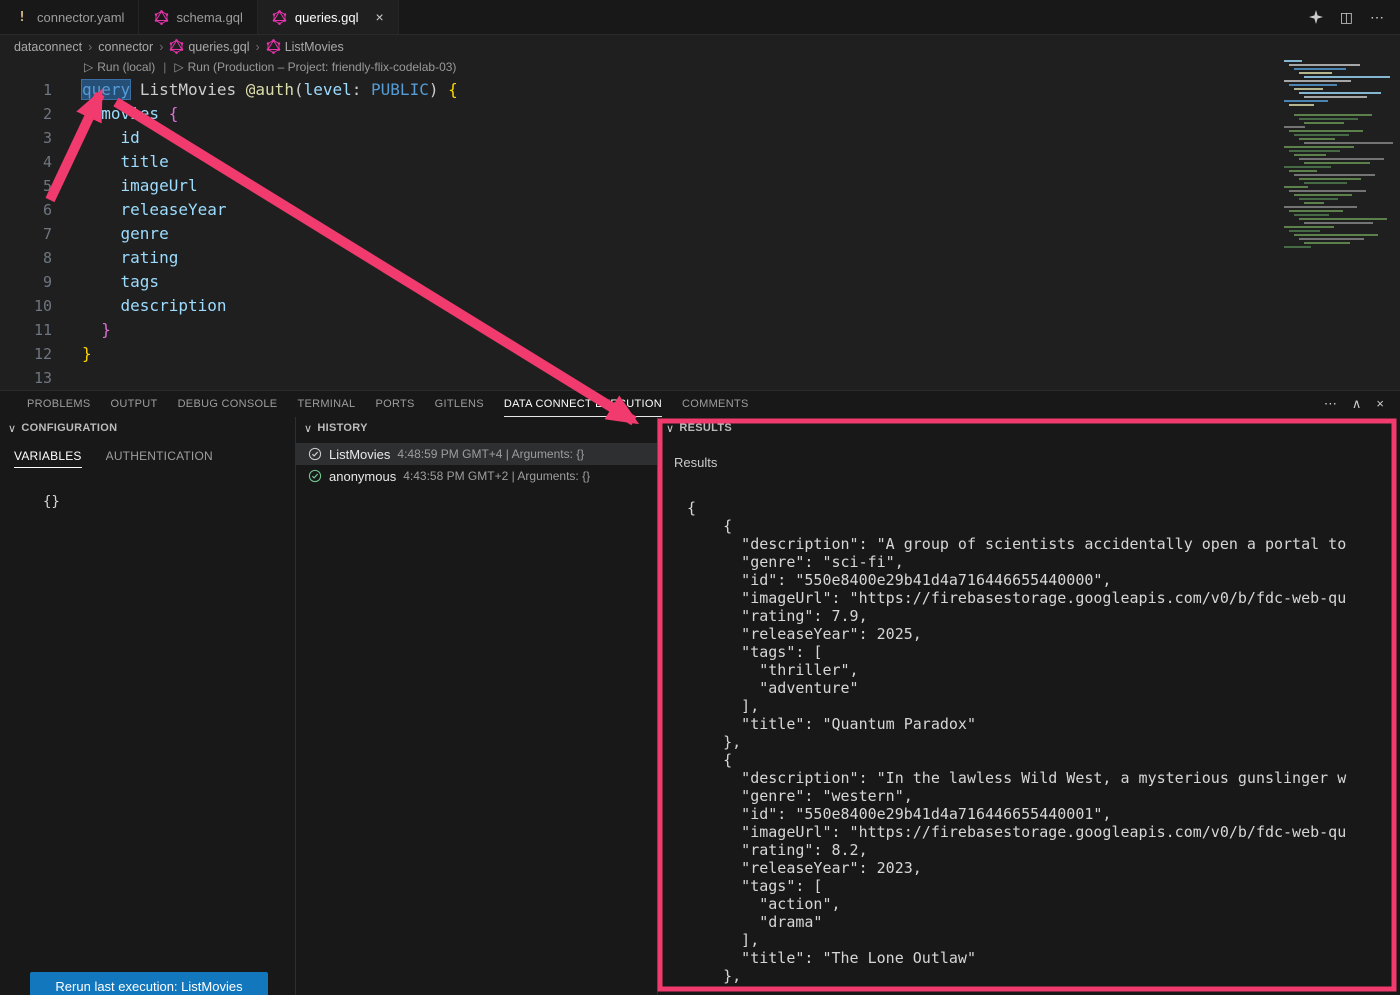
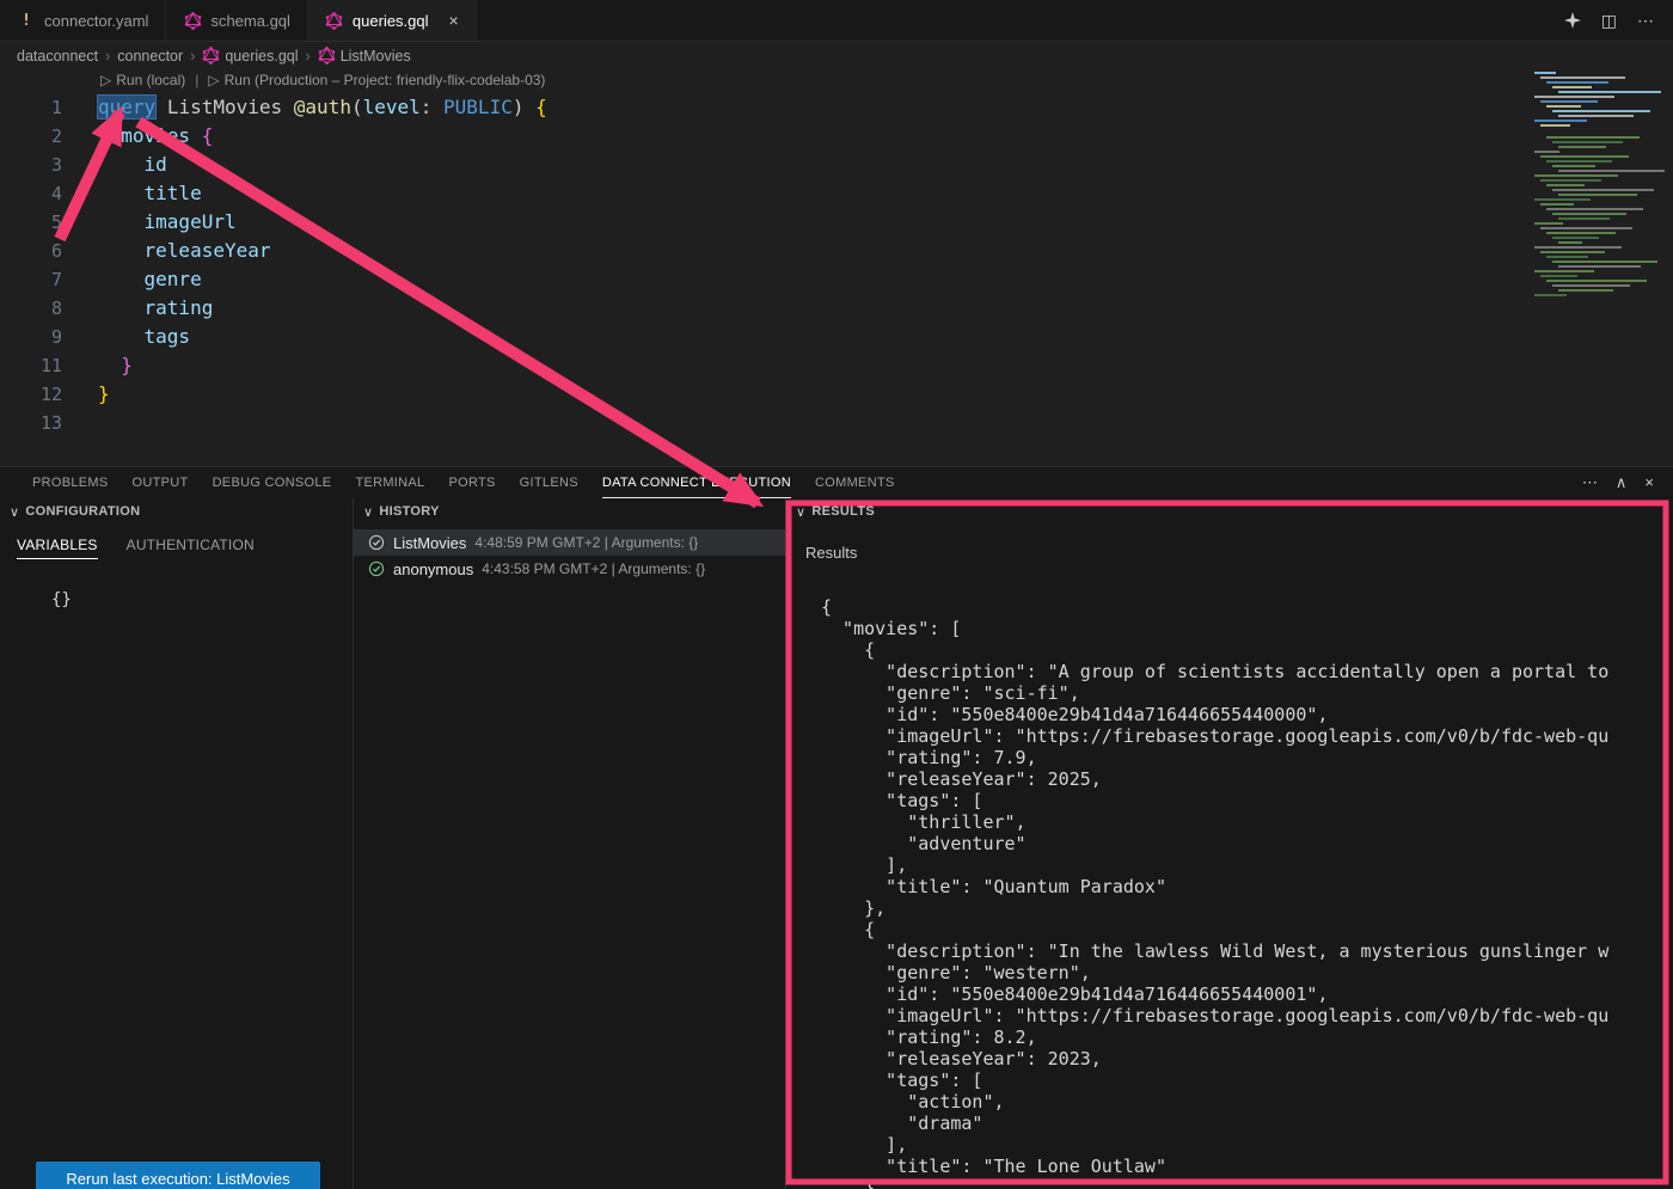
  !
  connector.yaml
  schema.gql
  queries.gql
  ×
  ◫
  ⋯
  dataconnect
  ›
  connector
  ›
  queries.gql
  ›
  ListMovies
  ▷
  Run (local)
  |
  ▷
  Run (Production – Project: friendly-flix-codelab-03)
  1
  query ListMovies @auth(level: PUBLIC) {
  2
  moes {
  3
  id
  4
  title
  5
  imageUrl
  6
  releaseYear
  7
  genre
  8
  rating
  9
  tags
- 10
- description
  11
  }
  12
  }
  13
  PROBLEMS
  OUTPUT
  DEBUG CONSOLE
  TERMINAL
  PORTS
  GITLENS
  DATA CONNECTCUTION
  COMMENTS
  ⋯
  ∧
  ×
  ∨
  CONFIGURATION
  VARIABLES
  AUTHENTICATION
  {}
  ∨
  HISTORY
  ListMovies
- 4:48:59 PM GMT+4 | Arguments: {}
+ 4:48:59 PM GMT+2 | Arguments: {}
  anonymous
  4:43:58 PM GMT+2 | Arguments: {}
  ∨
  RESULTS
  Results
  {
+ "movies": [
  {
  "description": "A group of scientists accidentally open a portal to
  "genre": "sci-fi",
  "id": "550e8400e29b41d4a716446655440000",
  "imageUrl": "https://firebasestorage.googleapis.com/v0/b/fdc-web-qu
  "rating": 7.9,
  "releaseYear": 2025,
  "tags": [
  "thriller",
  "adventure"
  ],
  "title": "Quantum Paradox"
  },
  {
  "description": "In the lawless Wild West, a mysterious gunslinger w
  "genre": "western",
  "id": "550e8400e29b41d4a716446655440001",
  "imageUrl": "https://firebasestorage.googleapis.com/v0/b/fdc-web-qu
  "rating": 8.2,
  "releaseYear": 2023,
  "tags": [
  "action",
  "drama"
  ],
  "title": "The Lone Outlaw"
  },
  Rerun last execution: ListMovies
